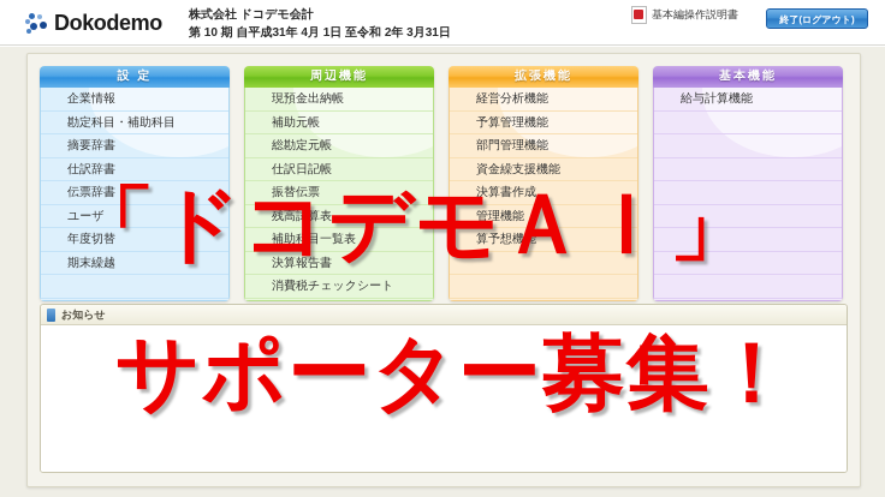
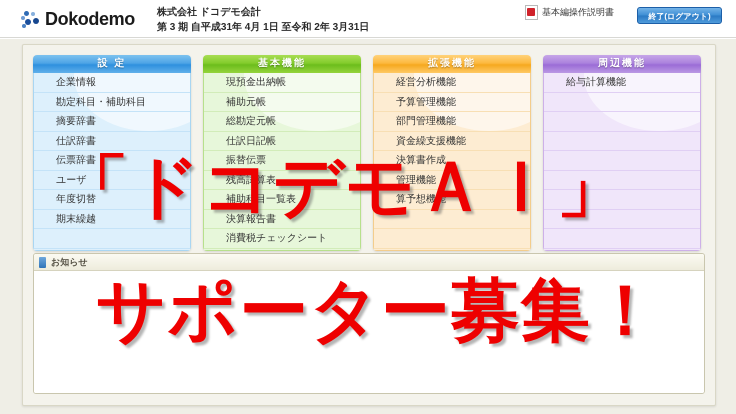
  Dokodemo
  株式会社 ドコデモ会計
- 第 10 期 自平成31年 4月 1日 至令和 2年 3月31日
+ 第 3 期 自平成31年 4月 1日 至令和 2年 3月31日
  基本編操作説明書
  終了(ログアウト)
  設 定
  企業情報
  勘定科目・補助科目
  摘要辞書
  仕訳辞書
  伝票辞書
  ユーザ
  年度切替
  期末繰越
- 周辺機能
+ 基本機能
  現預金出納帳
  補助元帳
  総勘定元帳
  仕訳日記帳
  振替伝票
  残高試算表
  補助科目一覧表
  決算報告書
  消費税チェックシート
  拡張機能
  経営分析機能
  予算管理機能
  部門管理機能
  資金繰支援機能
  決算書作成
  管理機能
  算予想機能
- 基本機能
+ 周辺機能
  給与計算機能
  お知らせ
  「ドコデモＡＩ」
  サポーター募集！
